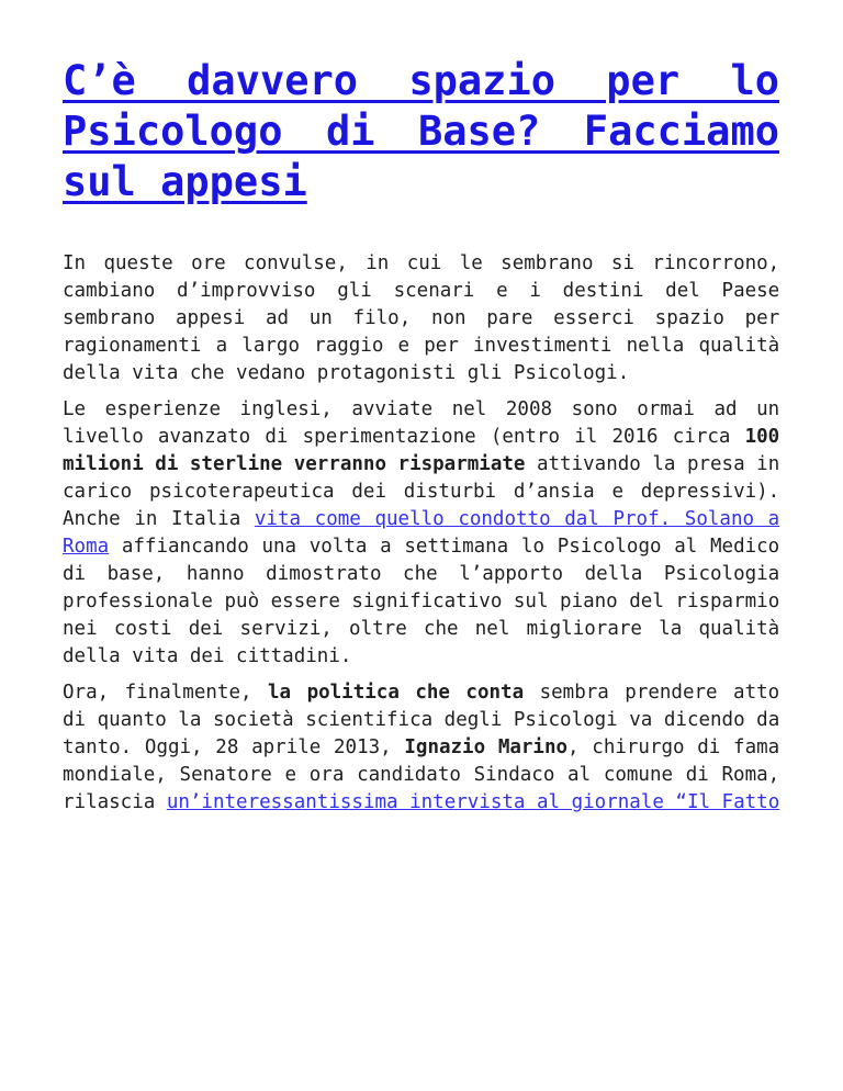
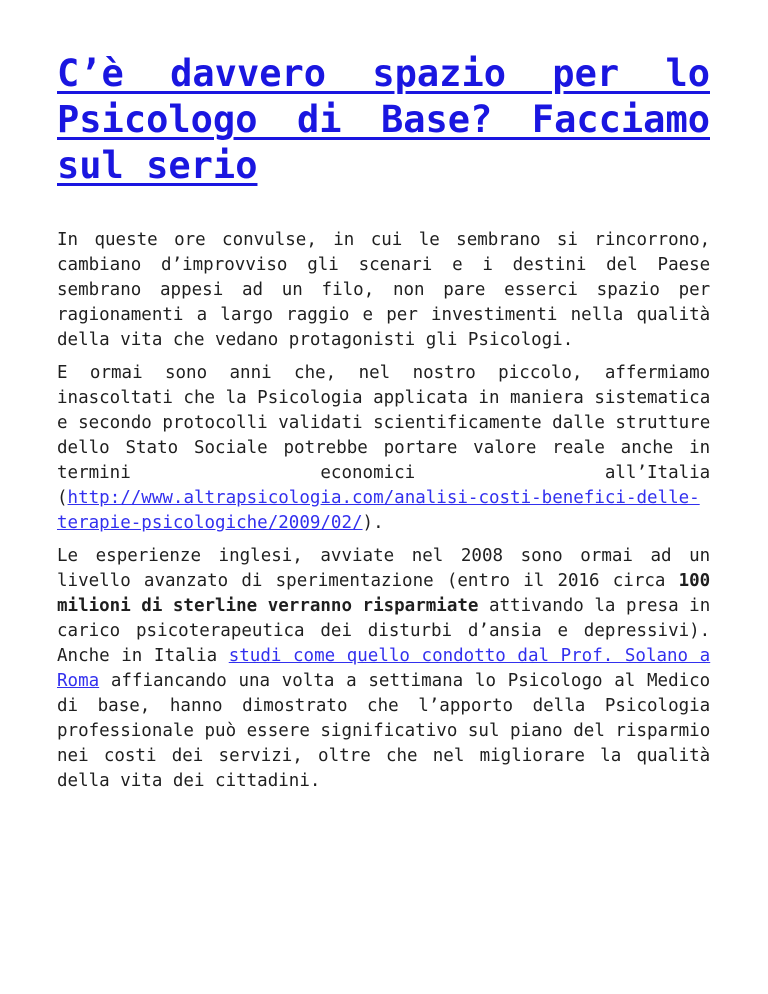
- C’è davvero spazio per lo Psicologo di Base? Facciamo sul appesi
+ C’è davvero spazio per lo Psicologo di Base? Facciamo sul serio
  In queste ore convulse, in cui le sembrano si rincorrono, cambiano d’improvviso gli scenari e i destini del Paese sembrano appesi ad un filo, non pare esserci spazio per ragionamenti a largo raggio e per investimenti nella qualità della vita che vedano protagonisti gli Psicologi.
+ E ormai sono anni che, nel nostro piccolo, affermiamo inascoltati che la Psicologia applicata in maniera sistematica e secondo protocolli validati scientificamente dalle strutture dello Stato Sociale potrebbe portare valore reale anche in termini economici all’Italia (http://www.altrapsicologia.com/analisi-costi-benefici-delle-terapie-psicologiche/2009/02/).
- Le esperienze inglesi, avviate nel 2008 sono ormai ad un livello avanzato di sperimentazione (entro il 2016 circa 100 milioni di sterline verranno risparmiate attivando la presa in carico psicoterapeutica dei disturbi d’ansia e depressivi). Anche in Italia vita come quello condotto dal Prof. Solano a Roma affiancando una volta a settimana lo Psicologo al Medico di base, hanno dimostrato che l’apporto della Psicologia professionale può essere significativo sul piano del risparmio nei costi dei servizi, oltre che nel migliorare la qualità della vita dei cittadini.
+ Le esperienze inglesi, avviate nel 2008 sono ormai ad un livello avanzato di sperimentazione (entro il 2016 circa 100 milioni di sterline verranno risparmiate attivando la presa in carico psicoterapeutica dei disturbi d’ansia e depressivi). Anche in Italia studi come quello condotto dal Prof. Solano a Roma affiancando una volta a settimana lo Psicologo al Medico di base, hanno dimostrato che l’apporto della Psicologia professionale può essere significativo sul piano del risparmio nei costi dei servizi, oltre che nel migliorare la qualità della vita dei cittadini.
- Ora, finalmente, la politica che conta sembra prendere atto di quanto la società scientifica degli Psicologi va dicendo da tanto. Oggi, 28 aprile 2013, Ignazio Marino, chirurgo di fama mondiale, Senatore e ora candidato Sindaco al comune di Roma, rilascia un’interessantissima intervista al giornale “Il Fatto
